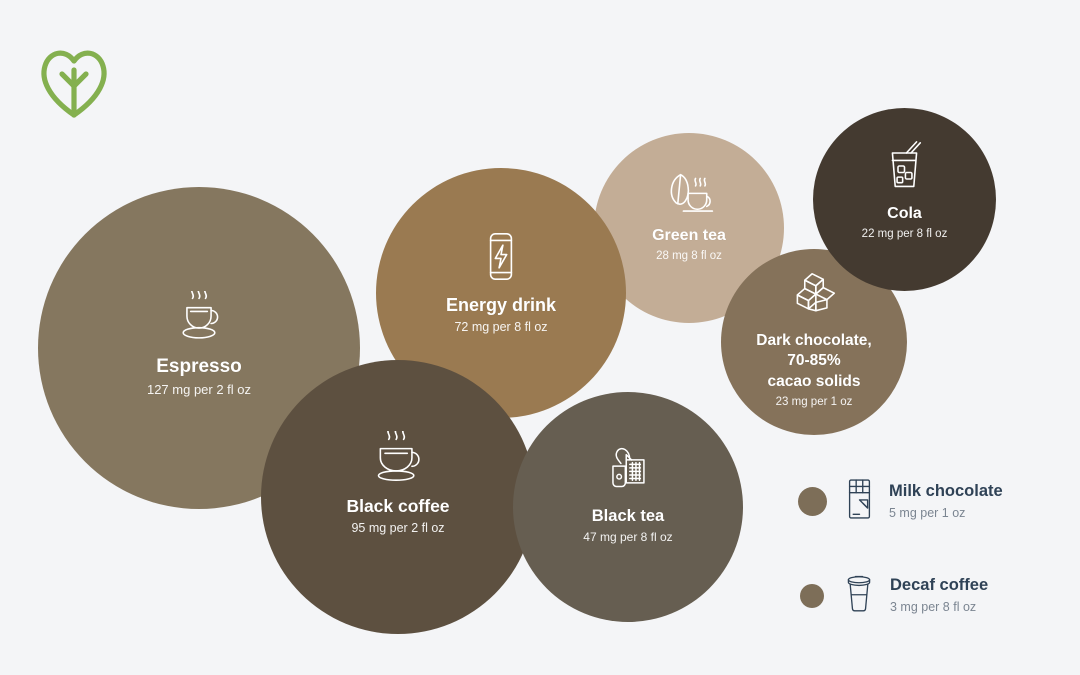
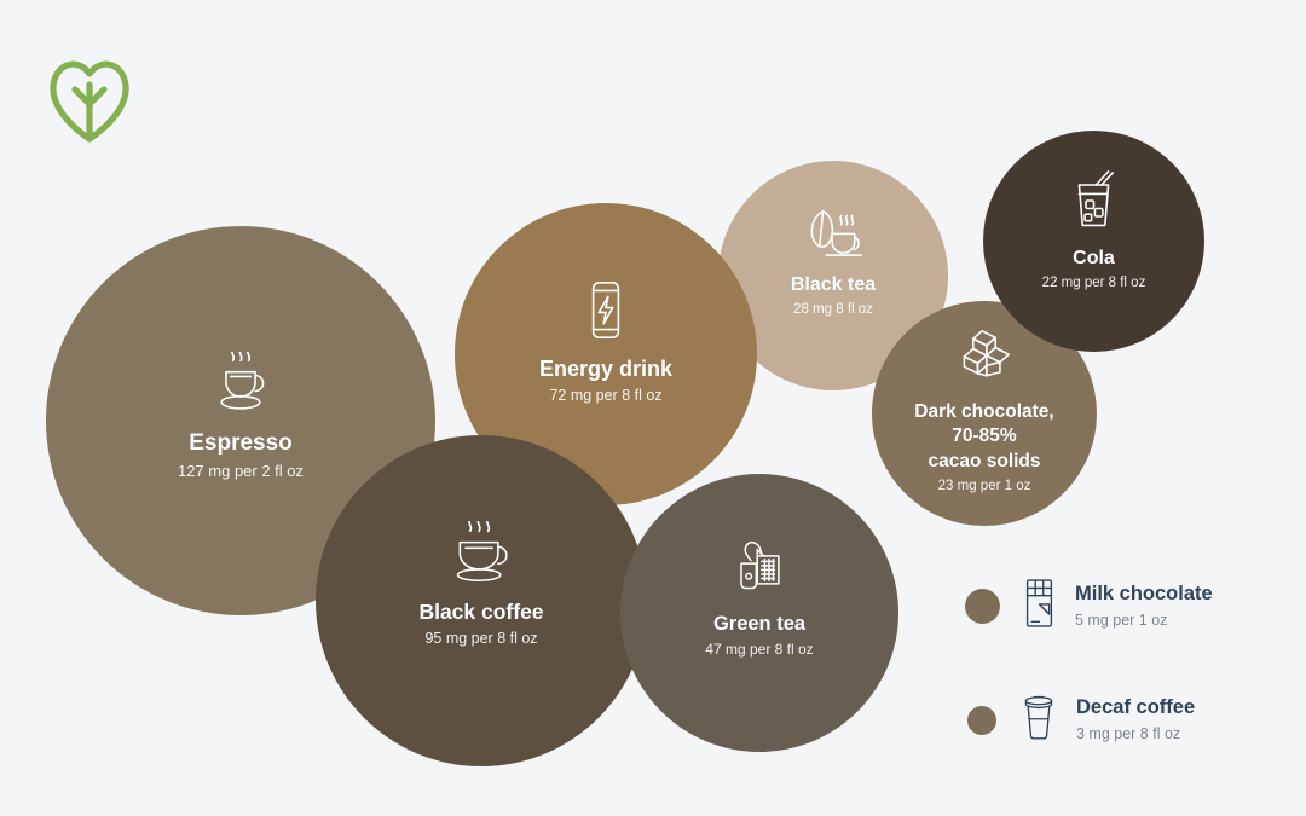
- Green tea
+ Black tea
  28 mg 8 fl oz
  Espresso
  127 mg per 2 fl oz
  Energy drink
  72 mg per 8 fl oz
  Dark chocolate,
  70-85%
  cacao solids
  23 mg per 1 oz
  Cola
  22 mg per 8 fl oz
  Black coffee
- 95 mg per 2 fl oz
+ 95 mg per 8 fl oz
- Black tea
+ Green tea
  47 mg per 8 fl oz
  Milk chocolate
  5 mg per 1 oz
  Decaf coffee
  3 mg per 8 fl oz
